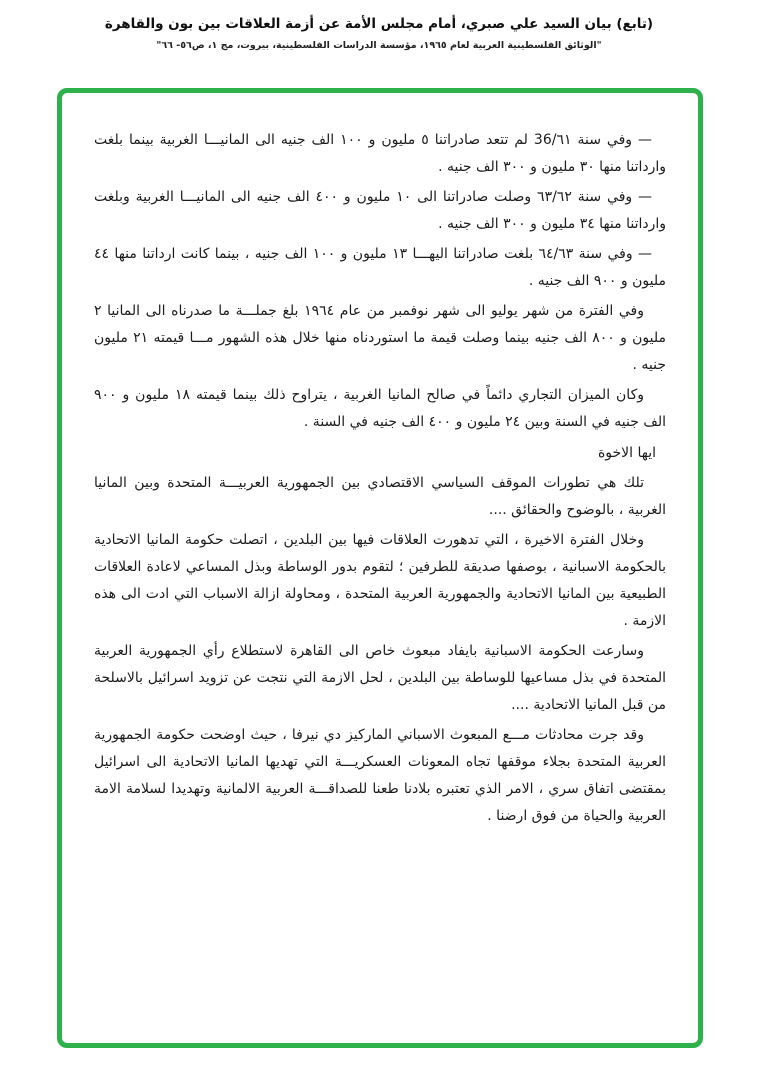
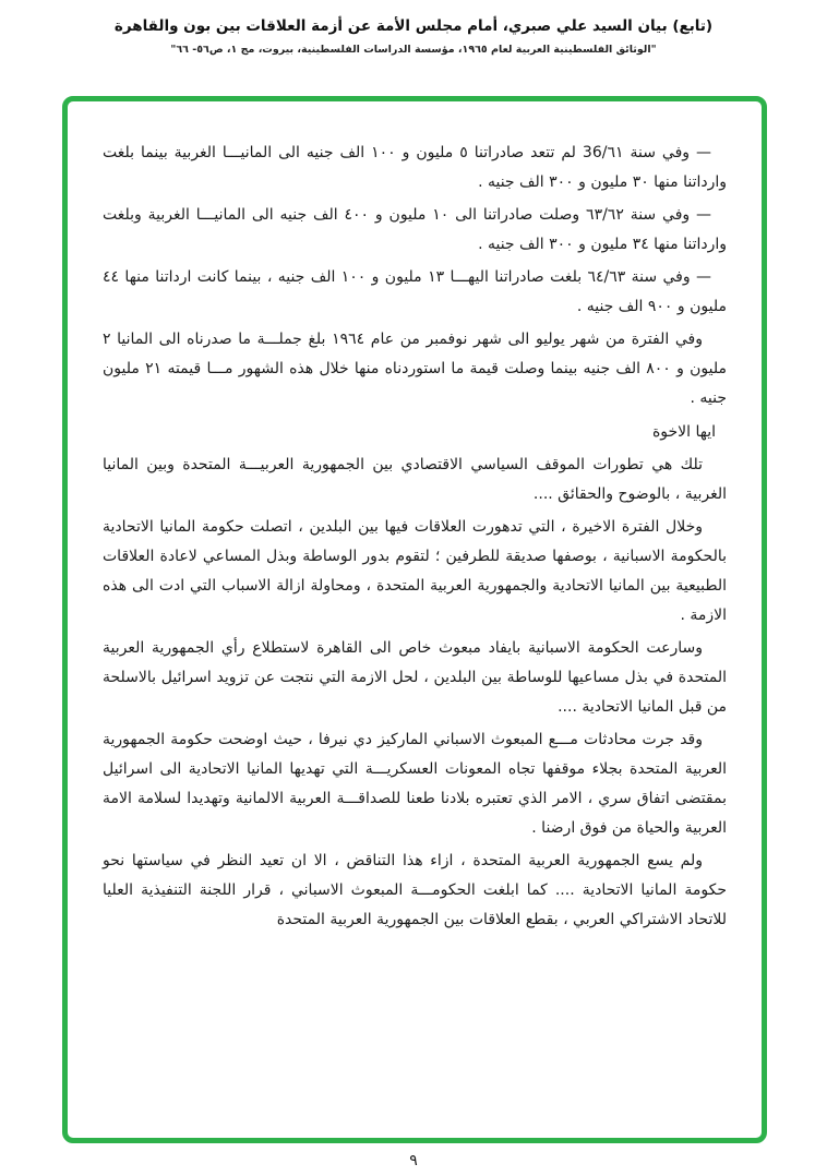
  (تابع) بيان السيد علي صبري، أمام مجلس الأمة عن أزمة العلاقات بين بون والقاهرة
  "الوثائق الفلسطينية العربية لعام ١٩٦٥، مؤسسة الدراسات الفلسطينية، بيروت، مج ١، ص٥٦- ٦٦"
  — وفي سنة 36/٦١ لم تتعد صادراتنا ٥ مليون و ١٠٠ الف جنيه الى المانيـــا الغربية بينما بلغت وارداتنا منها ٣٠ مليون و ٣٠٠ الف جنيه .
  — وفي سنة ٦٣/٦٢ وصلت صادراتنا الى ١٠ مليون و ٤٠٠ الف جنيه الى المانيـــا الغربية وبلغت وارداتنا منها ٣٤ مليون و ٣٠٠ الف جنيه .
  — وفي سنة ٦٤/٦٣ بلغت صادراتنا اليهـــا ١٣ مليون و ١٠٠ الف جنيه ، بينما كانت ارداتنا منها ٤٤ مليون و ٩٠٠ الف جنيه .
  وفي الفترة من شهر يوليو الى شهر نوفمبر من عام ١٩٦٤ بلغ جملـــة ما صدرناه الى المانيا ٢ مليون و ٨٠٠ الف جنيه بينما وصلت قيمة ما استوردناه منها خلال هذه الشهور مـــا قيمته ٢١ مليون جنيه .
- وكان الميزان التجاري دائماً في صالح المانيا الغربية ، يتراوح ذلك بينما قيمته ١٨ مليون و ٩٠٠ الف جنيه في السنة وبين ٢٤ مليون و ٤٠٠ الف جنيه في السنة .
  ايها الاخوة
  تلك هي تطورات الموقف السياسي الاقتصادي بين الجمهورية العربيـــة المتحدة وبين المانيا الغربية ، بالوضوح والحقائق ....
  وخلال الفترة الاخيرة ، التي تدهورت العلاقات فيها بين البلدين ، اتصلت حكومة المانيا الاتحادية بالحكومة الاسبانية ، بوصفها صديقة للطرفين ؛ لتقوم بدور الوساطة وبذل المساعي لاعادة العلاقات الطبيعية بين المانيا الاتحادية والجمهورية العربية المتحدة ، ومحاولة ازالة الاسباب التي ادت الى هذه الازمة .
  وسارعت الحكومة الاسبانية بايفاد مبعوث خاص الى القاهرة لاستطلاع رأي الجمهورية العربية المتحدة في بذل مساعيها للوساطة بين البلدين ، لحل الازمة التي نتجت عن تزويد اسرائيل بالاسلحة من قبل المانيا الاتحادية ....
  وقد جرت محادثات مـــع المبعوث الاسباني الماركيز دي نيرفا ، حيث اوضحت حكومة الجمهورية العربية المتحدة بجلاء موقفها تجاه المعونات العسكريـــة التي تهديها المانيا الاتحادية الى اسرائيل بمقتضى اتفاق سري ، الامر الذي تعتبره بلادنا طعنا للصداقـــة العربية الالمانية وتهديدا لسلامة الامة العربية والحياة من فوق ارضنا .
+ ولم يسع الجمهورية العربية المتحدة ، ازاء هذا التناقض ، الا ان تعيد النظر في سياستها نحو حكومة المانيا الاتحادية .... كما ابلغت الحكومـــة المبعوث الاسباني ، قرار اللجنة التنفيذية العليا للاتحاد الاشتراكي العربي ، بقطع العلاقات بين الجمهورية العربية المتحدة
+ ٩
